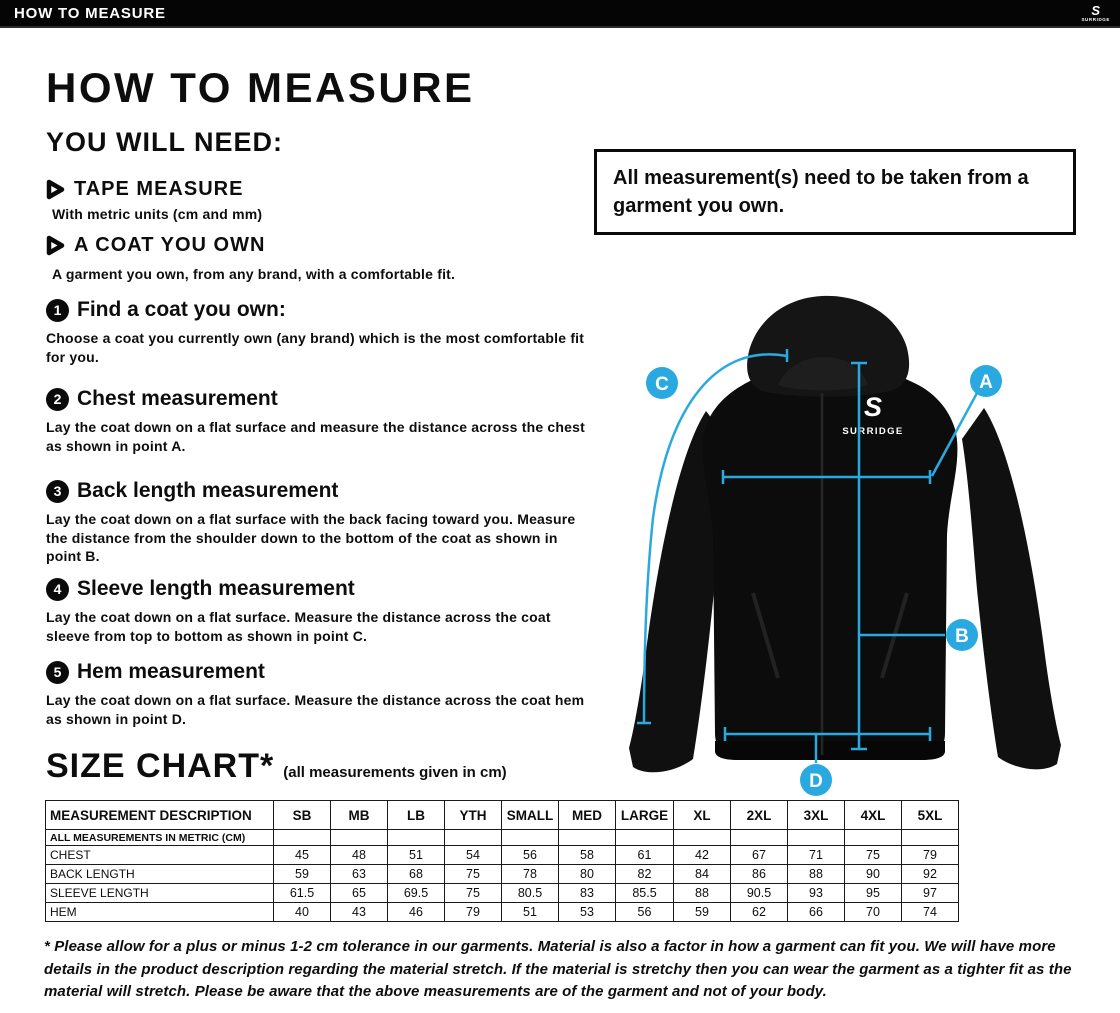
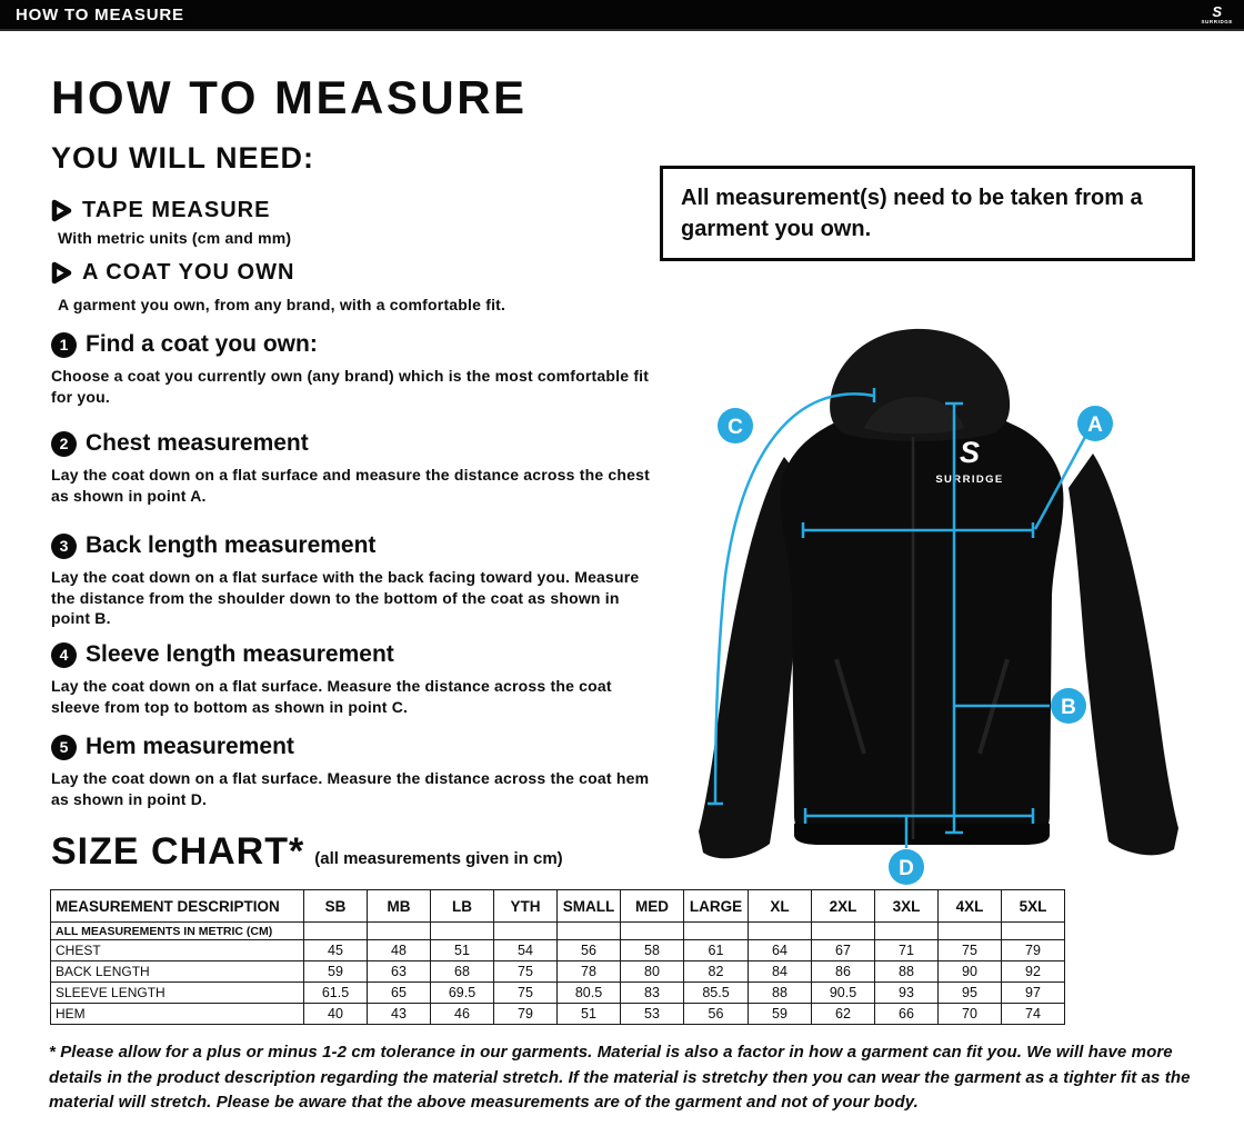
  HOW TO MEASURE
  S
  HOW TO MEASURE
  YOU WILL NEED:
  TAPE MEASURE
  With metric units (cm and mm)
  A COAT YOU OWN
  A garment you own, from any brand, with a comfortable fit.
  All measurement(s) need to be taken from a garment you own.
  1
  Find a coat you own:
  Choose a coat you currently own (any brand) which is the most comfortable fit for you.
  2
  Chest measurement
  Lay the coat down on a flat surface and measure the distance across the chest as shown in point A.
  3
  Back length measurement
  Lay the coat down on a flat surface with the back facing toward you. Measure the distance from the shoulder down to the bottom of the coat as shown in point B.
  4
  Sleeve length measurement
  Lay the coat down on a flat surface. Measure the distance across the coat sleeve from top to bottom as shown in point C.
  5
  Hem measurement
  Lay the coat down on a flat surface. Measure the distance across the coat hem as shown in point D.
  S
  SURRIDGE
  A
  B
  C
  D
  SIZE CHART*
  (all measurements given in cm)
  MEASUREMENT DESCRIPTION	SB	MB	LB	YTH	SMALL	MED	LARGE	XL	2XL	3XL	4XL	5XL
  ALL MEASUREMENTS IN METRIC (CM)
- CHEST	45	48	51	54	56	58	61	42	67	71	75	79
+ CHEST	45	48	51	54	56	58	61	64	67	71	75	79
  BACK LENGTH	59	63	68	75	78	80	82	84	86	88	90	92
  SLEEVE LENGTH	61.5	65	69.5	75	80.5	83	85.5	88	90.5	93	95	97
  HEM	40	43	46	79	51	53	56	59	62	66	70	74
  * Please allow for a plus or minus 1-2 cm tolerance in our garments. Material is also a factor in how a garment can fit you. We will have more details in the product description regarding the material stretch. If the material is stretchy then you can wear the garment as a tighter fit as the material will stretch. Please be aware that the above measurements are of the garment and not of your body.
